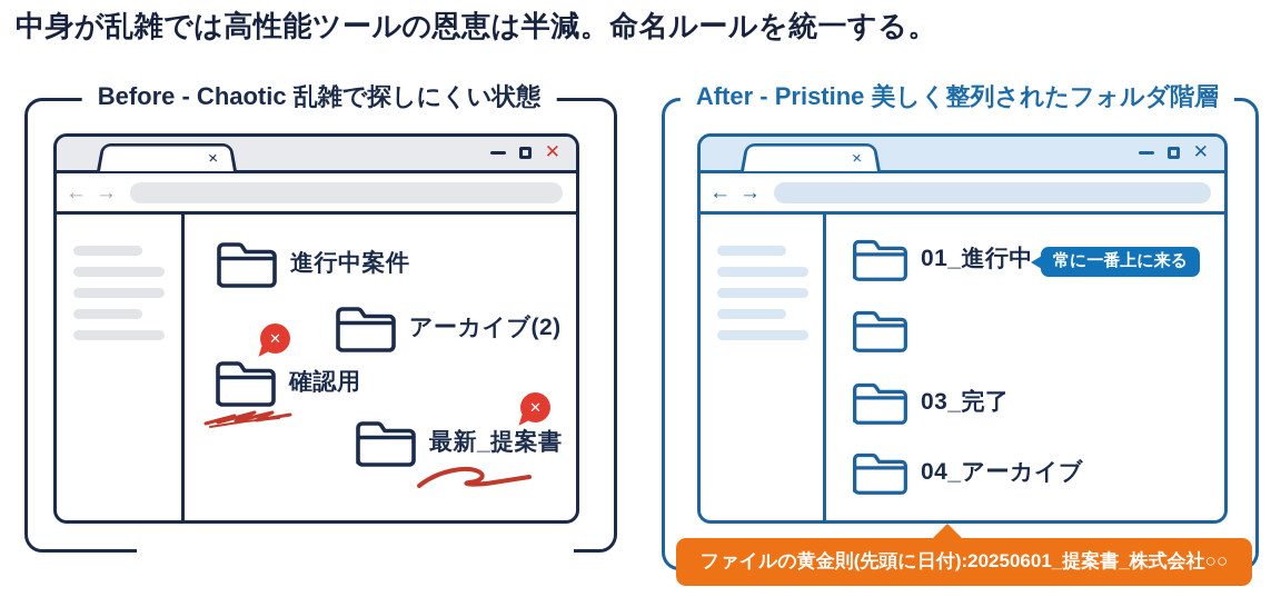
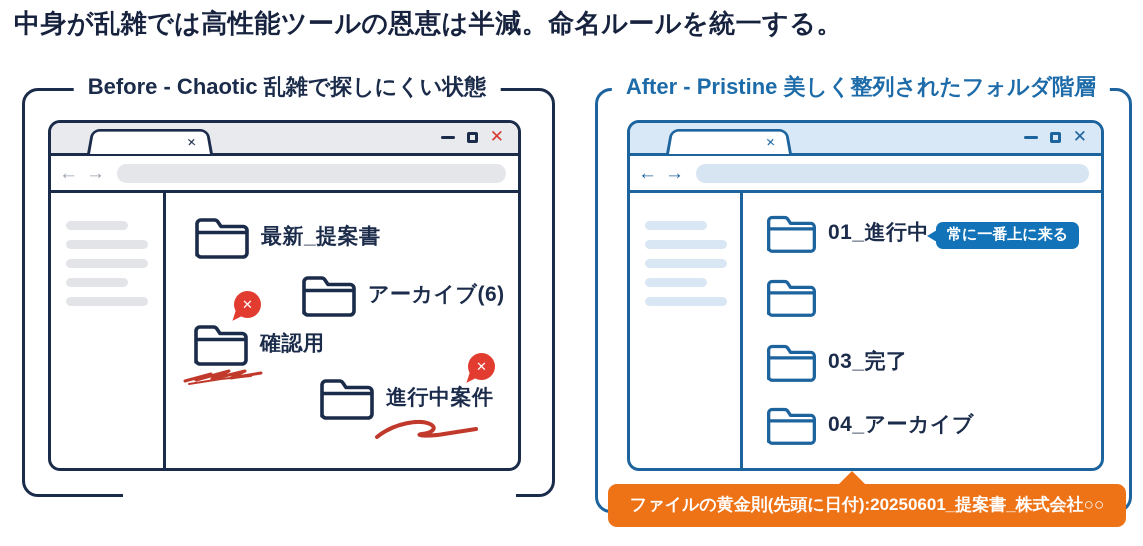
  中身が乱雑では高性能ツールの恩恵は半減。命名ルールを統一する。
  Before - Chaotic 乱雑で探しにくい状態
  ✕
  ←
  →
- 進行中案件
+ 最新_提案書
- アーカイブ(2)
+ アーカイブ(6)
  確認用
  ✕
- 最新_提案書
+ 進行中案件
  ✕
  After - Pristine 美しく整列されたフォルダ階層
  ✕
  ←
  →
  01_進行中
  常に一番上に来る
  03_完了
  04_アーカイブ
  ファイルの黄金則(先頭に日付):20250601_提案書_株式会社○○
